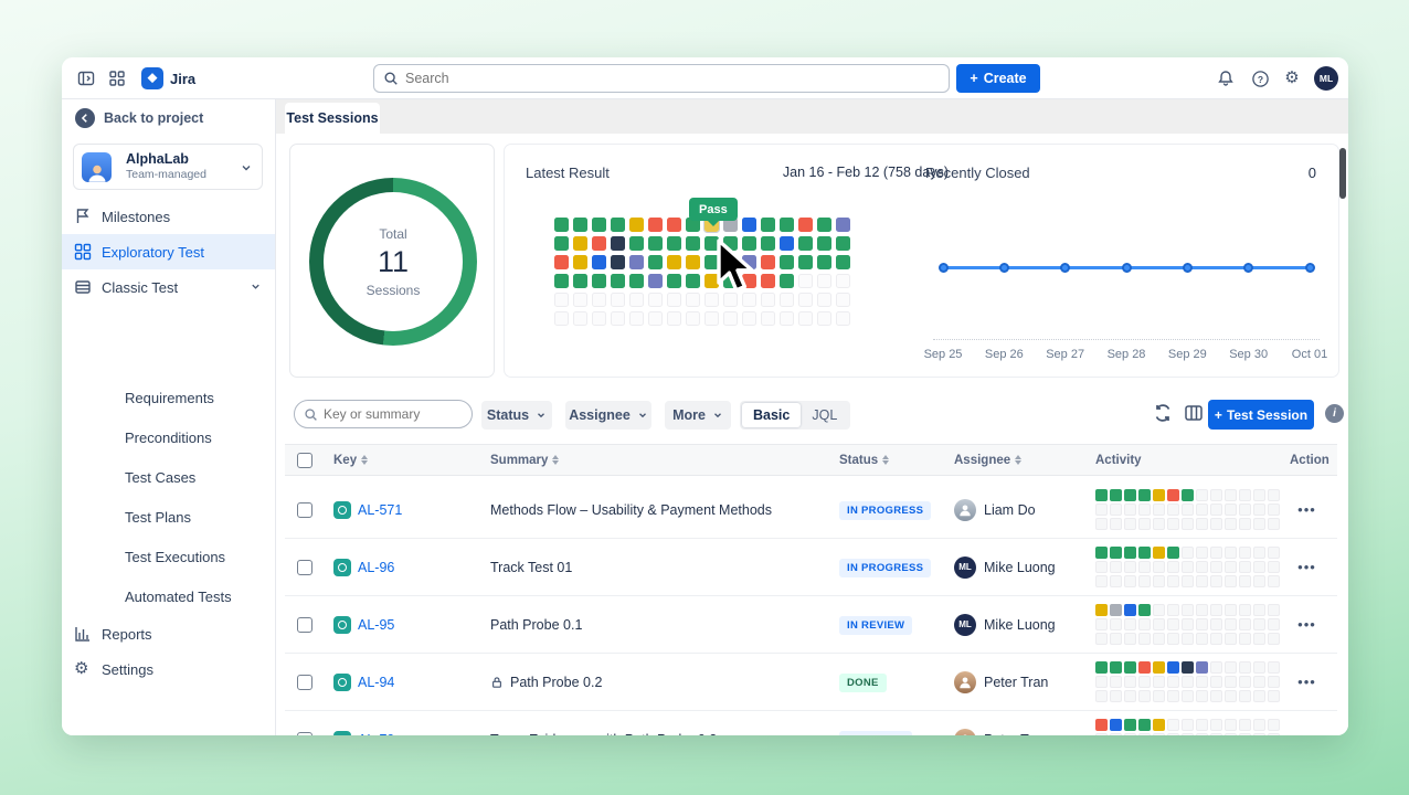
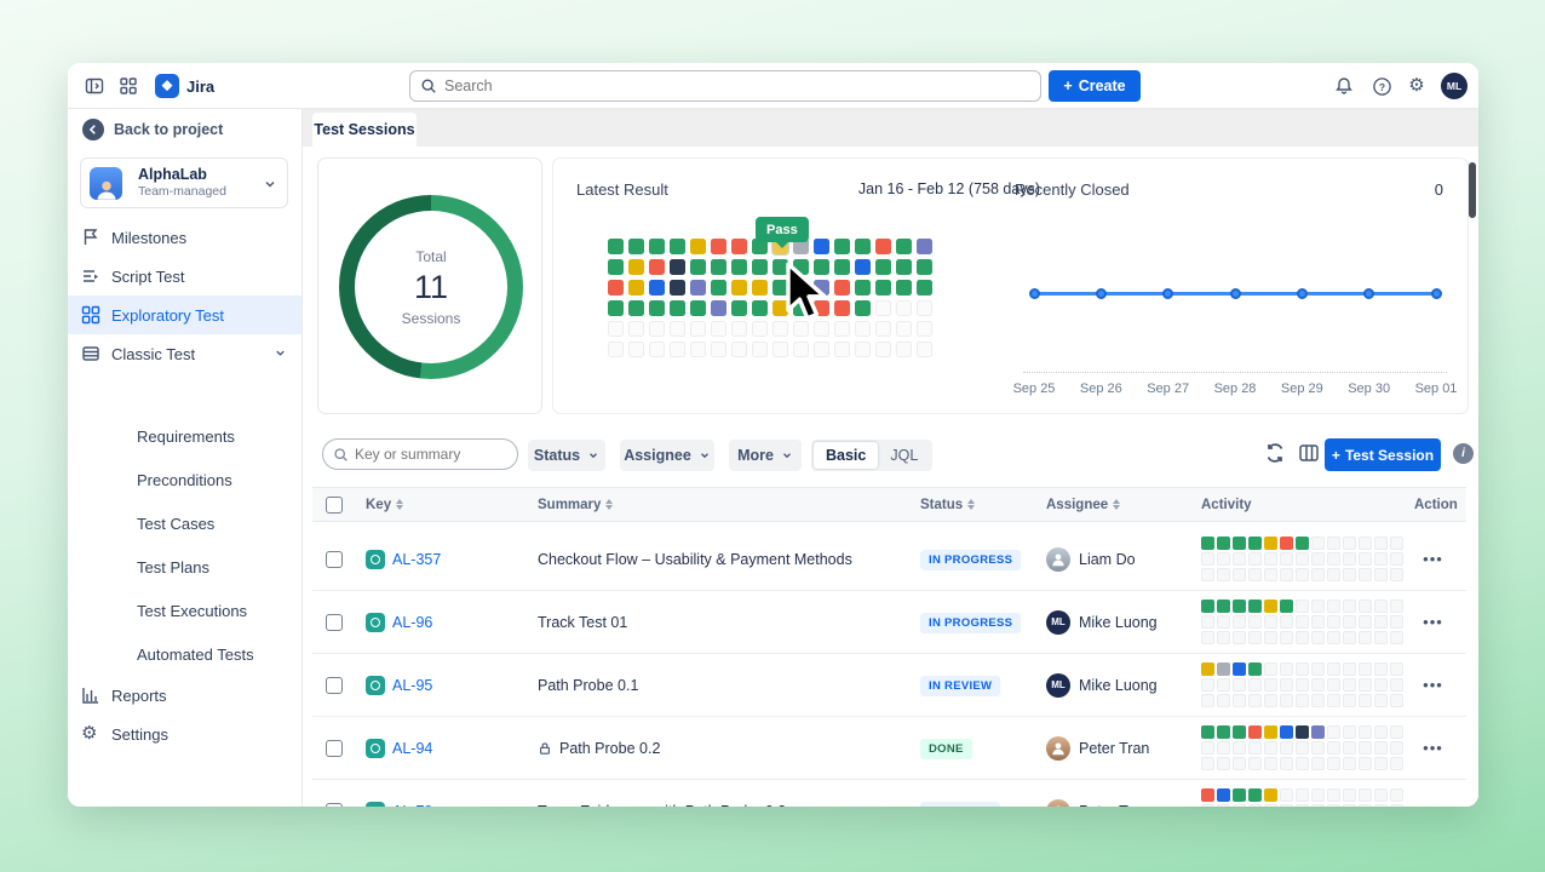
  Jira
  Search
  +
  Create
  ?
  ⚙
  ML
  Back to project
  AlphaLab
  Team-managed
  Milestones
+ Script Test
  Exploratory Test
  Classic Test
  Requirements
  Preconditions
  Test Cases
  Test Plans
  Test Executions
  Automated Tests
  Reports
  ⚙
  Settings
  Test Sessions
  Total
  11
  Sessions
  Latest Result
  Jan 16 - Feb 12 (758 days)
  Pass
  Recently Closed
  0
  Sep 25
  Sep 26
  Sep 27
  Sep 28
  Sep 29
  Sep 30
- Oct 01
+ Sep 01
  Key or summary
  Status
  Assignee
  More
  Basic
  JQL
  +
  Test Session
  i
  Key
  Summary
  Status
  Assignee
  Activity
  Action
- AL-571
+ AL-357
- Methods Flow – Usability & Payment Methods
+ Checkout Flow – Usability & Payment Methods
  IN PROGRESS
  Liam Do
  •••
  AL-96
  Track Test 01
  IN PROGRESS
  ML
  Mike Luong
  •••
  AL-95
  Path Probe 0.1
  IN REVIEW
  ML
  Mike Luong
  •••
  AL-94
  Path Probe 0.2
  DONE
  Peter Tran
  •••
